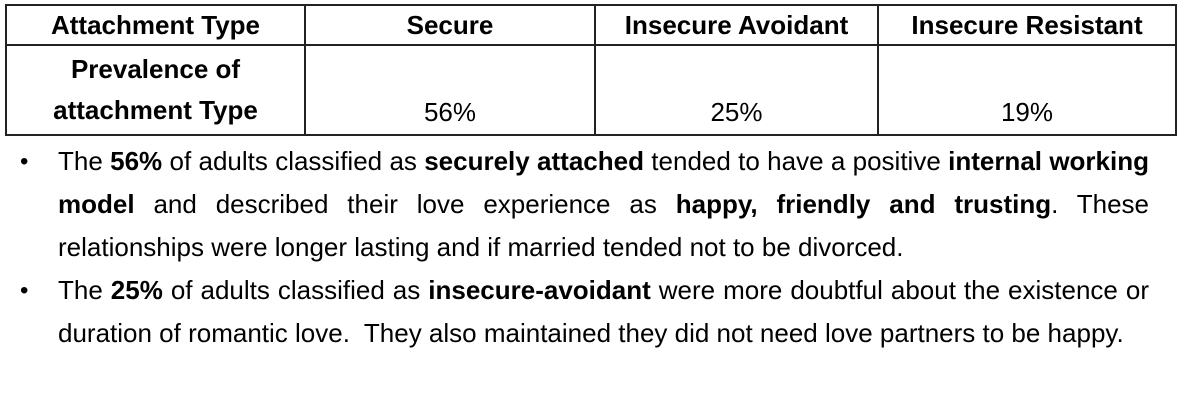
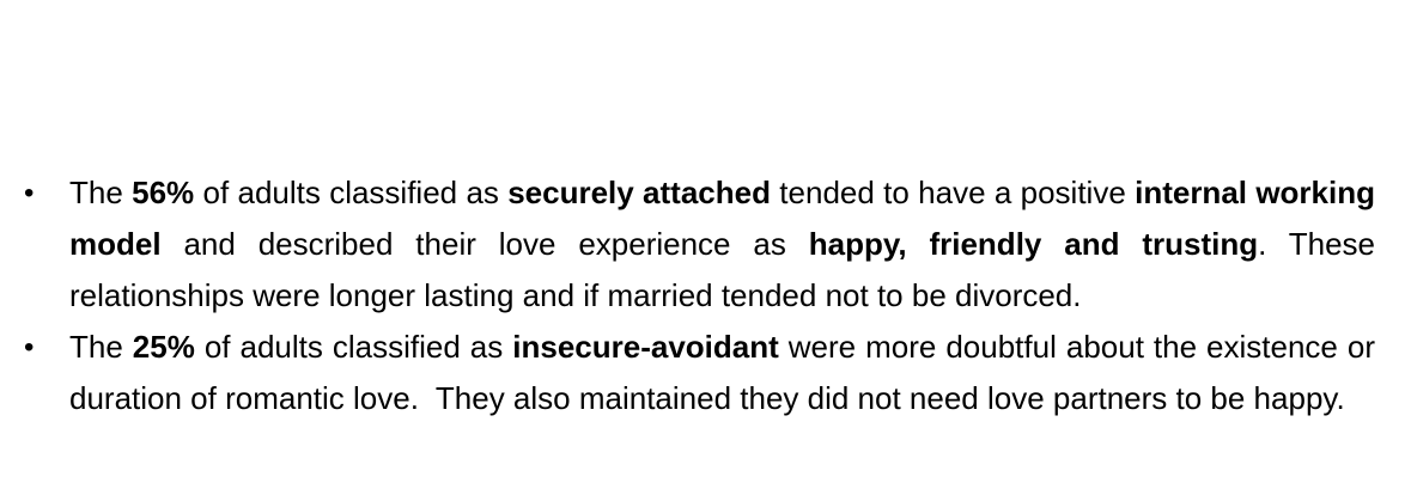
- Attachment Type	Secure	Insecure Avoidant	Insecure Resistant
- Prevalence of attachment Type	56%	25%	19%
  •
  The 56% of adults classified as securely attached tended to have a positive internal working model and described their love experience as happy, friendly and trusting. These relationships were longer lasting and if married tended not to be divorced.
  •
  The 25% of adults classified as insecure-avoidant were more doubtful about the existence or duration of romantic love. They also maintained they did not need love partners to be happy.
